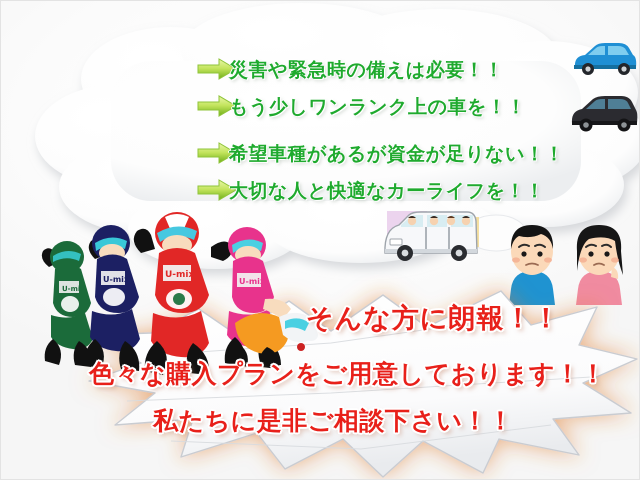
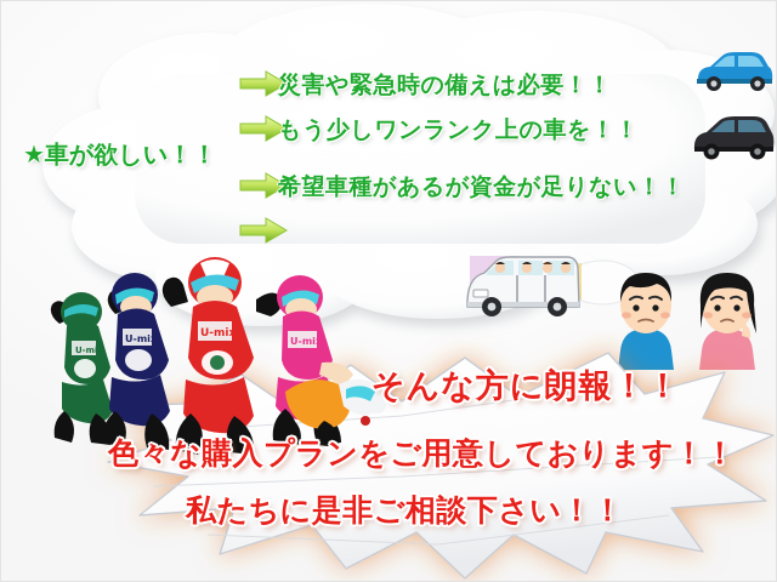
+ ★車が欲しい！！
  災害や緊急時の備えは必要！！
  もう少しワンランク上の車を！！
  希望車種があるが資金が足りない！！
- 大切な人と快適なカーライフを！！
  U-mix
  U-mix
  U-mix
  U-mix
  そんな方に朗報！！
  色々な購入プランをご用意しております！！
  私たちに是非ご相談下さい！！
